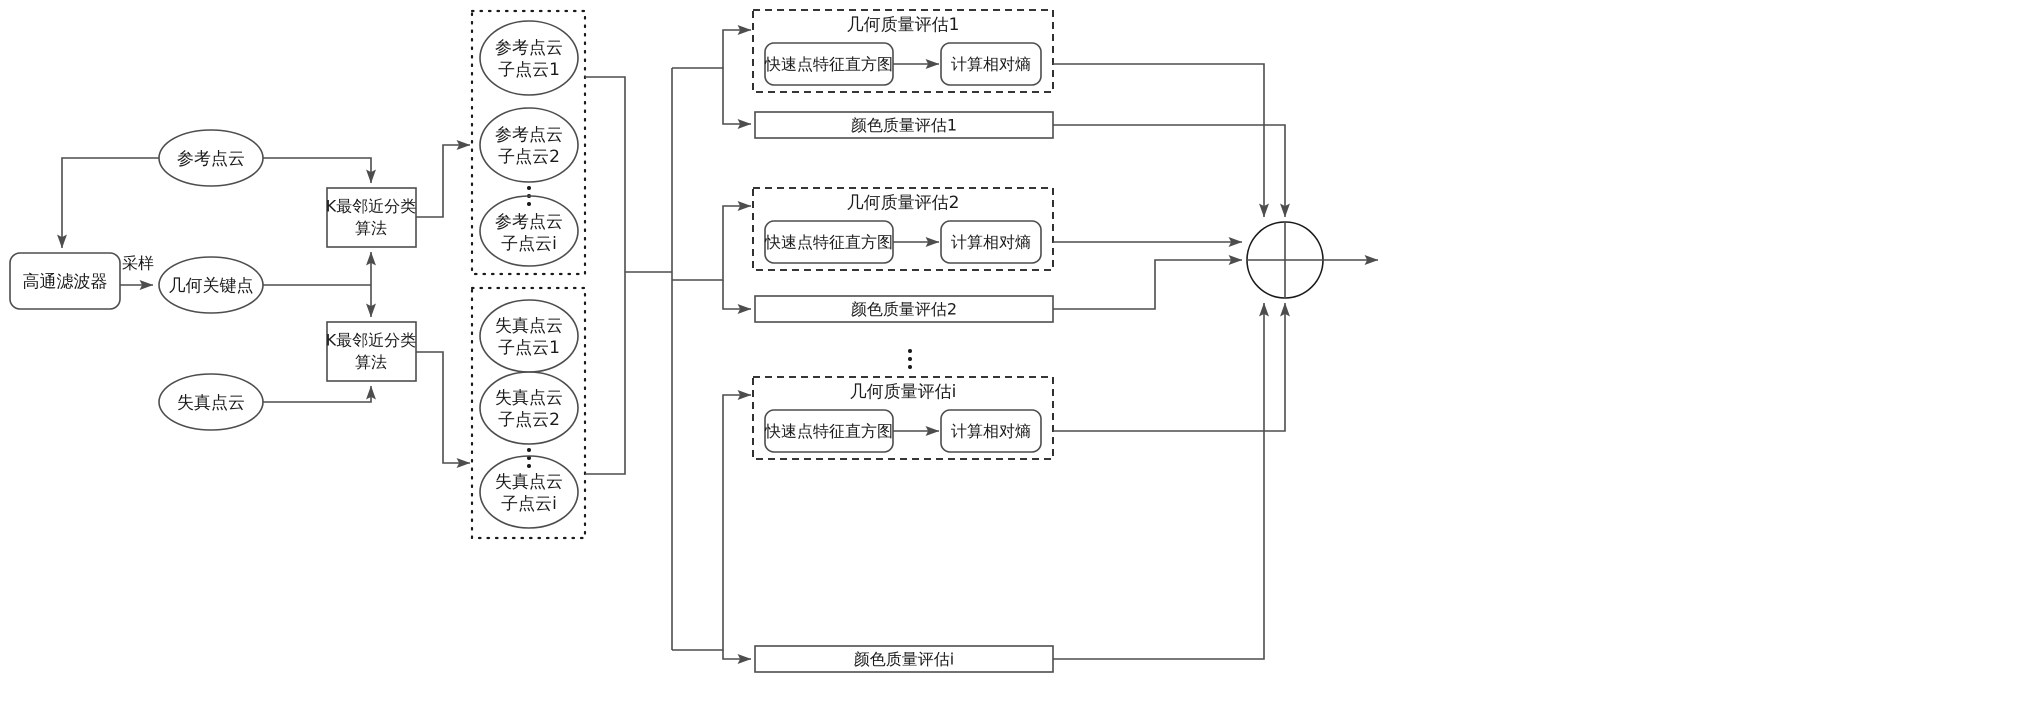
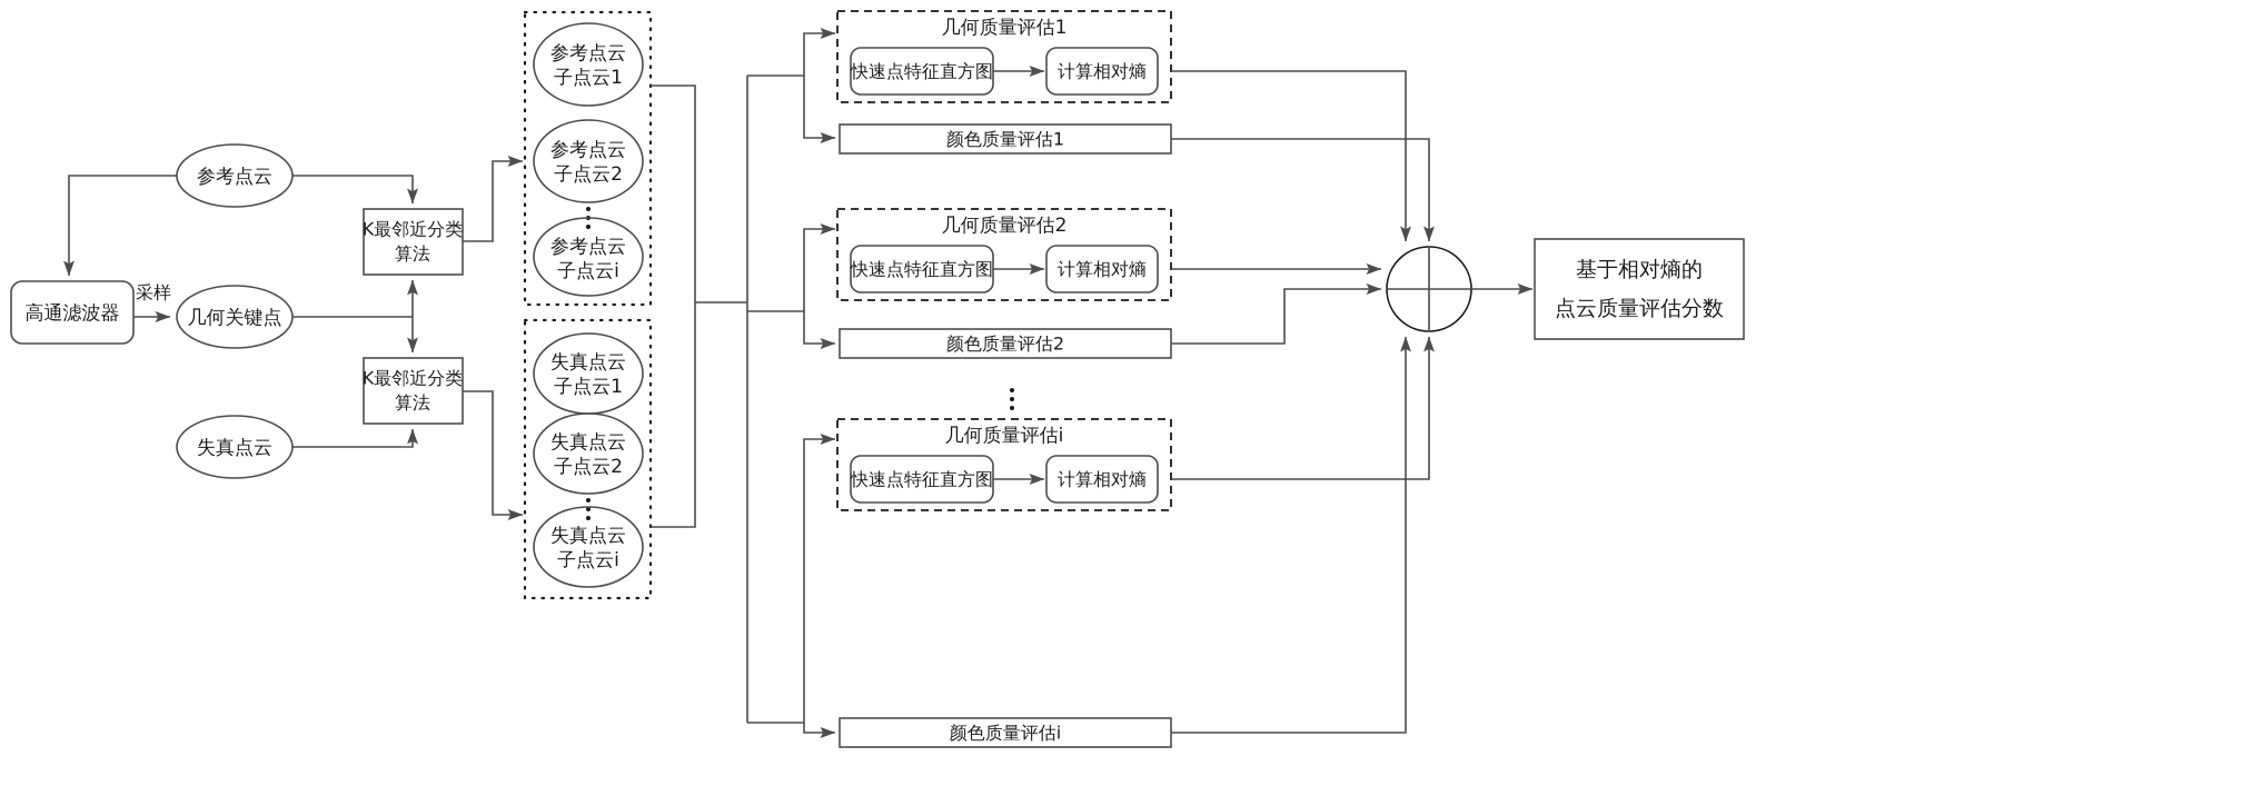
  高通滤波器
  参考点云
  几何关键点
  失真点云
  K最邻近分类
  算法
  K最邻近分类
  算法
  采样
  参考点云
  子点云1
  参考点云
  子点云2
  参考点云
  子点云i
  失真点云
  子点云1
  失真点云
  子点云2
  失真点云
  子点云i
  几何质量评估1
  快速点特征直方图
  计算相对熵
  颜色质量评估1
  几何质量评估2
  快速点特征直方图
  计算相对熵
  颜色质量评估2
  几何质量评估i
  快速点特征直方图
  计算相对熵
  颜色质量评估i
+ 基于相对熵的
+ 点云质量评估分数
